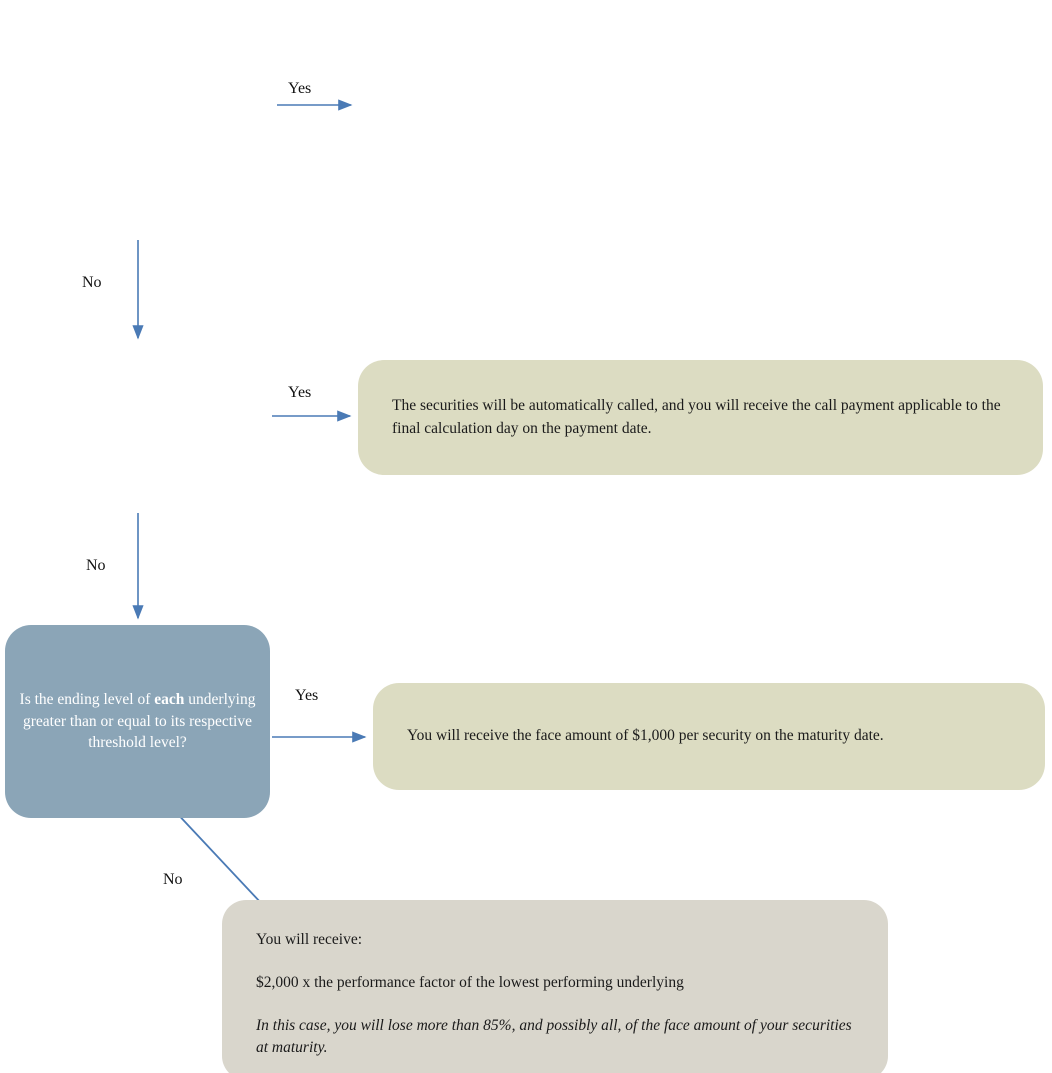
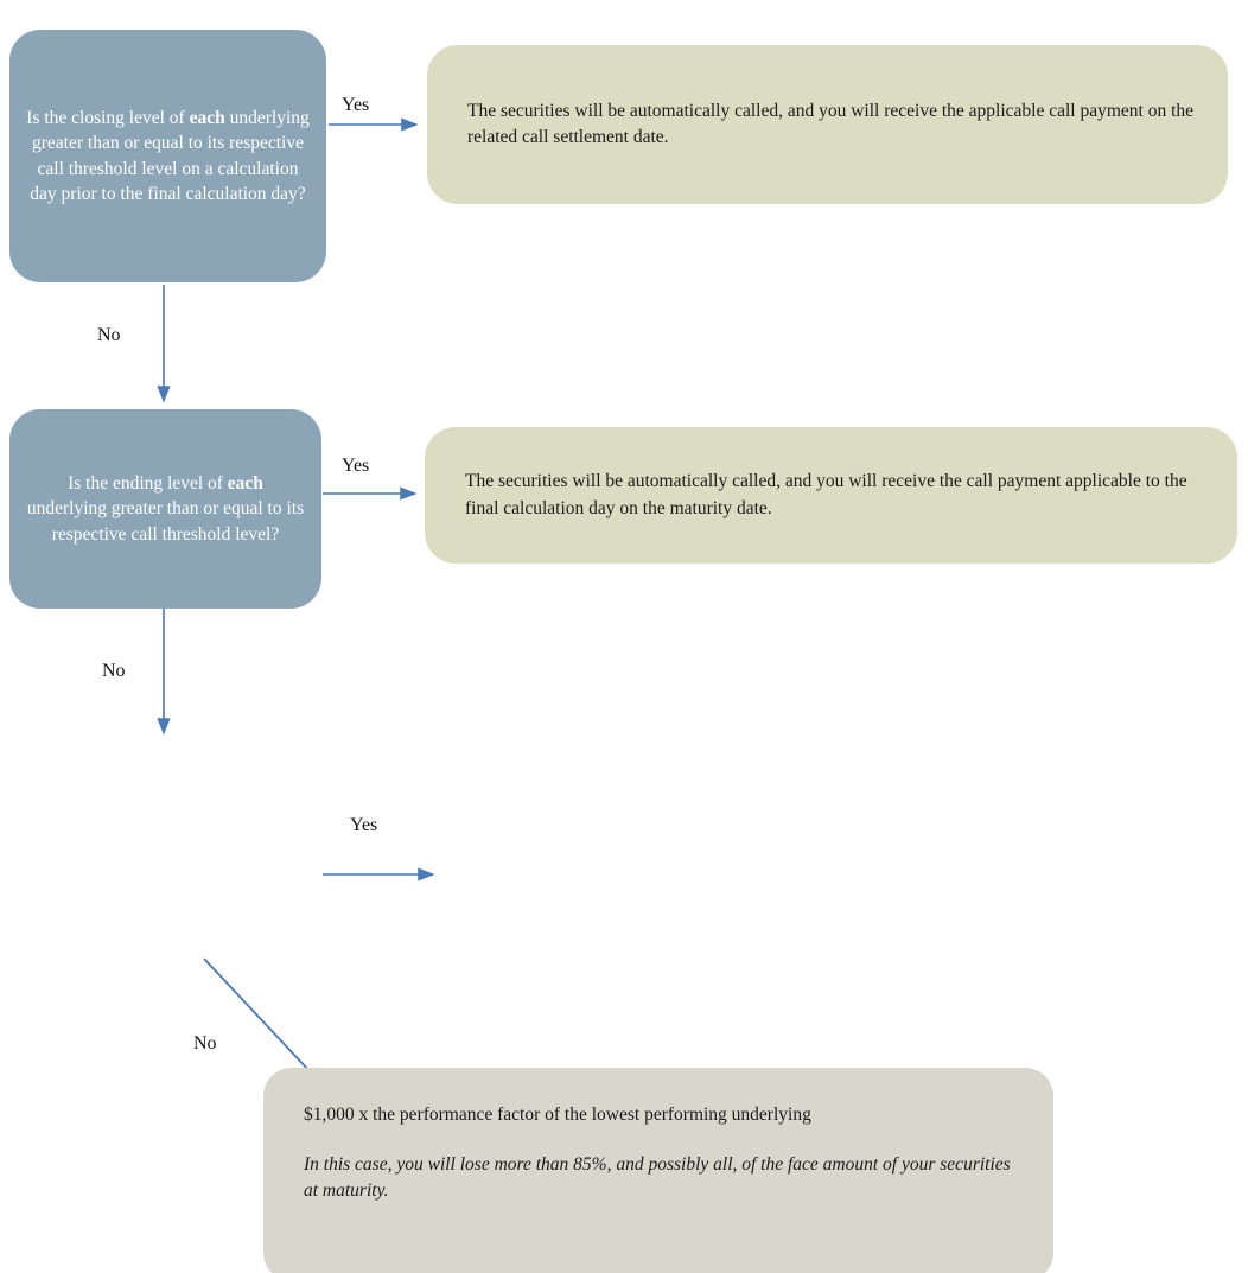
+ Is the closing level of each underlying greater than or equal to its respective call threshold level on a calculation day prior to the final calculation day?
+ The securities will be automatically called, and you will receive the applicable call payment on the related call settlement date.
+ Is the ending level of each underlying greater than or equal to its respective call threshold level?
- The securities will be automatically called, and you will receive the call payment applicable to the final calculation day on the payment date.
+ The securities will be automatically called, and you will receive the call payment applicable to the final calculation day on the maturity date.
- Is the ending level of each underlying greater than or equal to its respective threshold level?
- You will receive the face amount of $1,000 per security on the maturity date.
- You will receive:
- $2,000 x the performance factor of the lowest performing underlying
+ $1,000 x the performance factor of the lowest performing underlying
  In this case, you will lose more than 85%, and possibly all, of the face amount of your securities at maturity.
  Yes
  No
  Yes
  No
  Yes
  No
